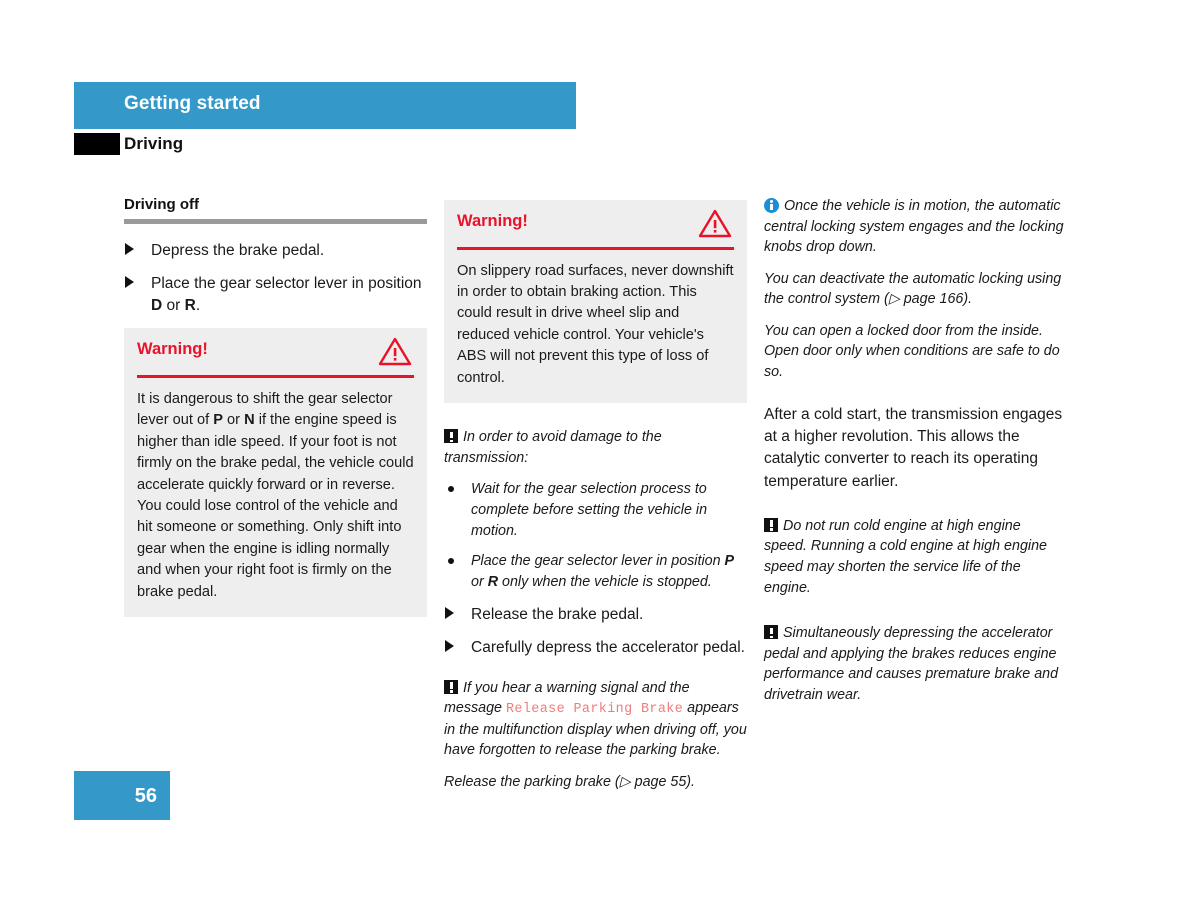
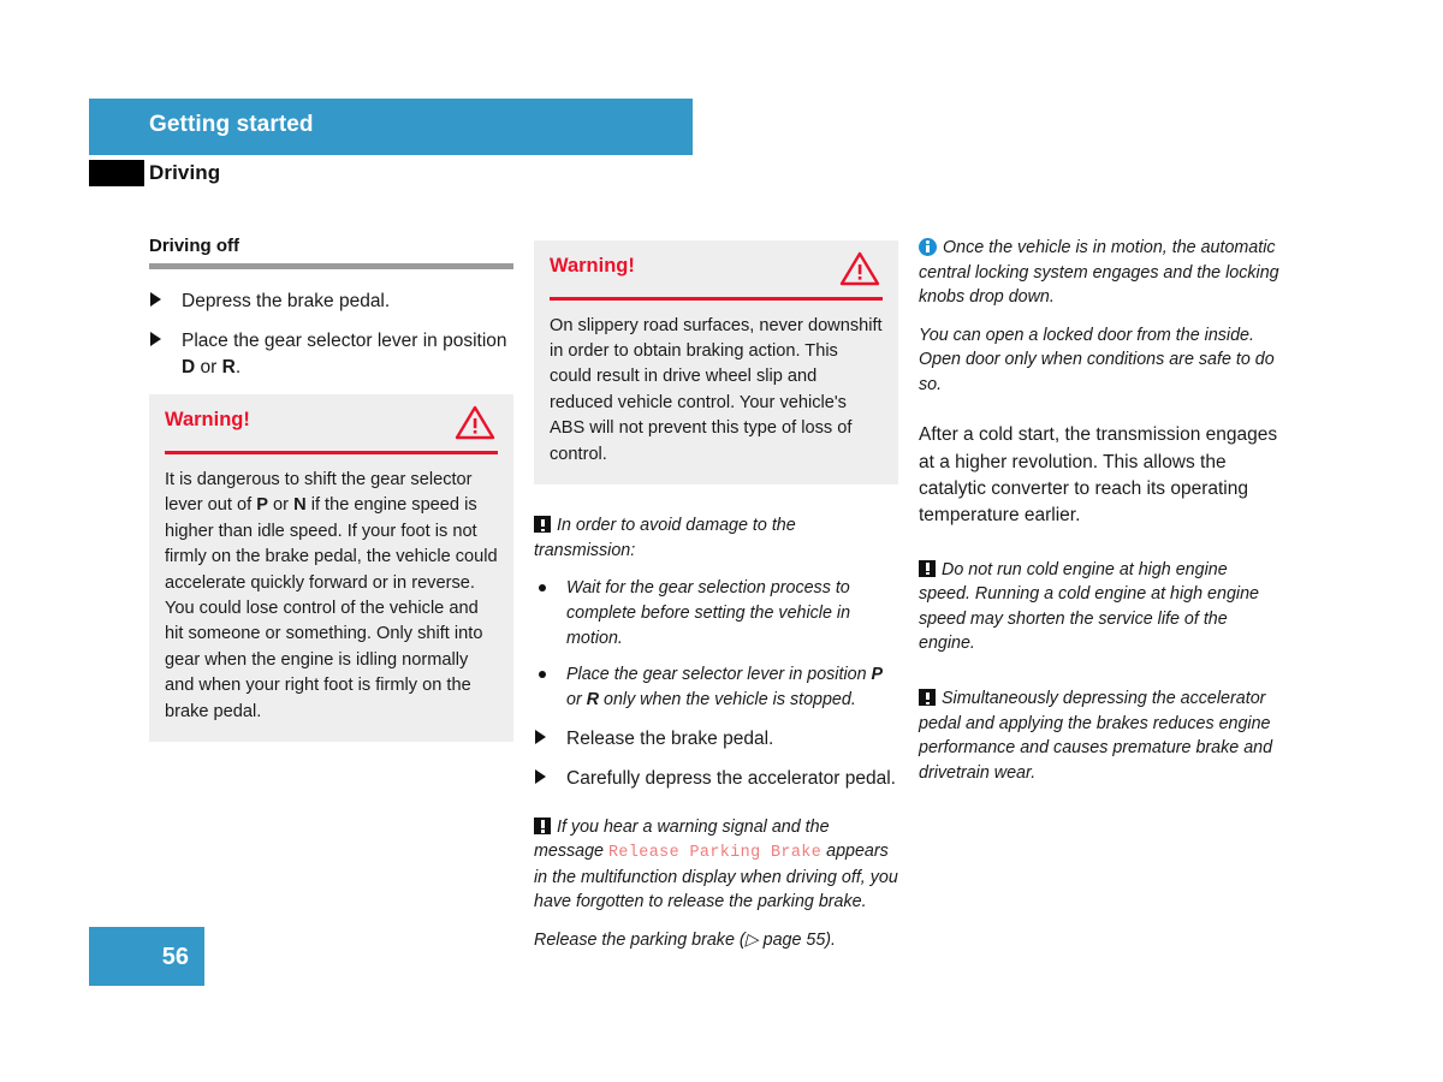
  Getting started
  Driving
  Driving off
  Depress the brake pedal.
  Place the gear selector lever in position D or R.
  Warning!
  It is dangerous to shift the gear selector lever out of P or N if the engine speed is higher than idle speed. If your foot is not firmly on the brake pedal, the vehicle could accelerate quickly forward or in reverse. You could lose control of the vehicle and hit someone or something. Only shift into gear when the engine is idling normally and when your right foot is firmly on the brake pedal.
  Warning!
  On slippery road surfaces, never downshift in order to obtain braking action. This could result in drive wheel slip and reduced vehicle control. Your vehicle's ABS will not prevent this type of loss of control.
  In order to avoid damage to the transmission:
  Wait for the gear selection process to complete before setting the vehicle in motion.
  Place the gear selector lever in position P or R only when the vehicle is stopped.
  Release the brake pedal.
  Carefully depress the accelerator pedal.
  If you hear a warning signal and the message Release Parking Brake appears in the multifunction display when driving off, you have forgotten to release the parking brake.
  Release the parking brake (▷ page 55).
  Once the vehicle is in motion, the automatic central locking system engages and the locking knobs drop down.
- You can deactivate the automatic locking using the control system (▷ page 166).
  You can open a locked door from the inside. Open door only when conditions are safe to do so.
  After a cold start, the transmission engages at a higher revolution. This allows the catalytic converter to reach its operating temperature earlier.
  Do not run cold engine at high engine speed. Running a cold engine at high engine speed may shorten the service life of the engine.
  Simultaneously depressing the accelerator pedal and applying the brakes reduces engine performance and causes premature brake and drivetrain wear.
  56
